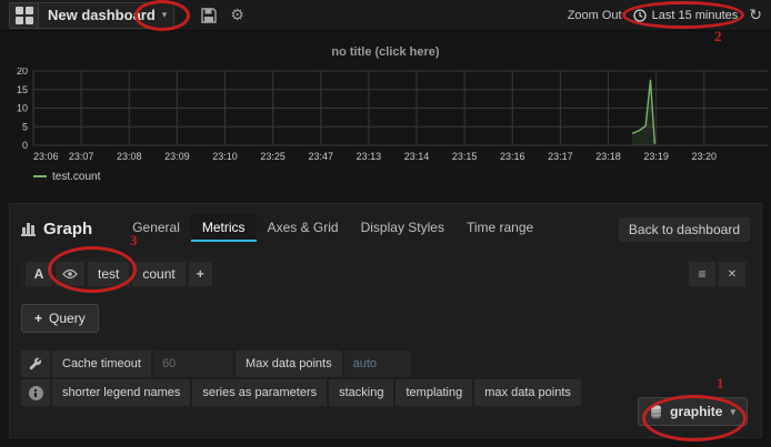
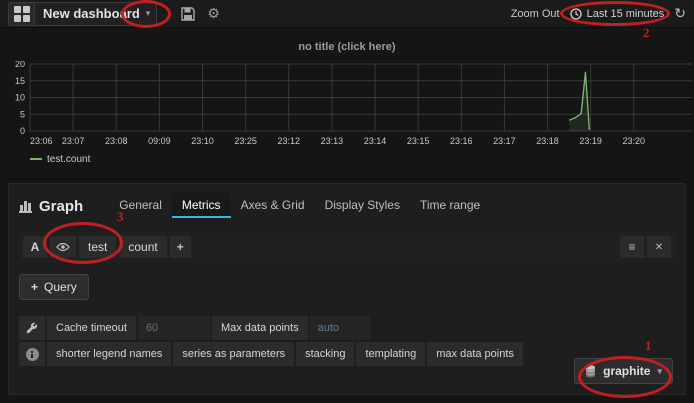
  New dashboard
  ▾
  ⚙
  Zoom Out
  Last 15 minutes
  ↻
  no title (click here)
  0
  5
  10
  15
  20
  23:06
  23:07
  23:08
- 23:09
+ 09:09
  23:10
  23:25
- 23:47
+ 23:12
  23:13
  23:14
  23:15
  23:16
  23:17
  23:18
  23:19
  23:20
  test.count
  Graph
  General
  Metrics
  Axes & Grid
  Display Styles
  Time range
- Back to dashboard
  A
  test
  count
  +
  ≡
  ✕
  +
  Query
  Cache timeout
  60
  Max data points
  auto
  shorter legend names
  series as parameters
  stacking
  templating
  max data points
  graphite
  ▾
  1
  2
  3
